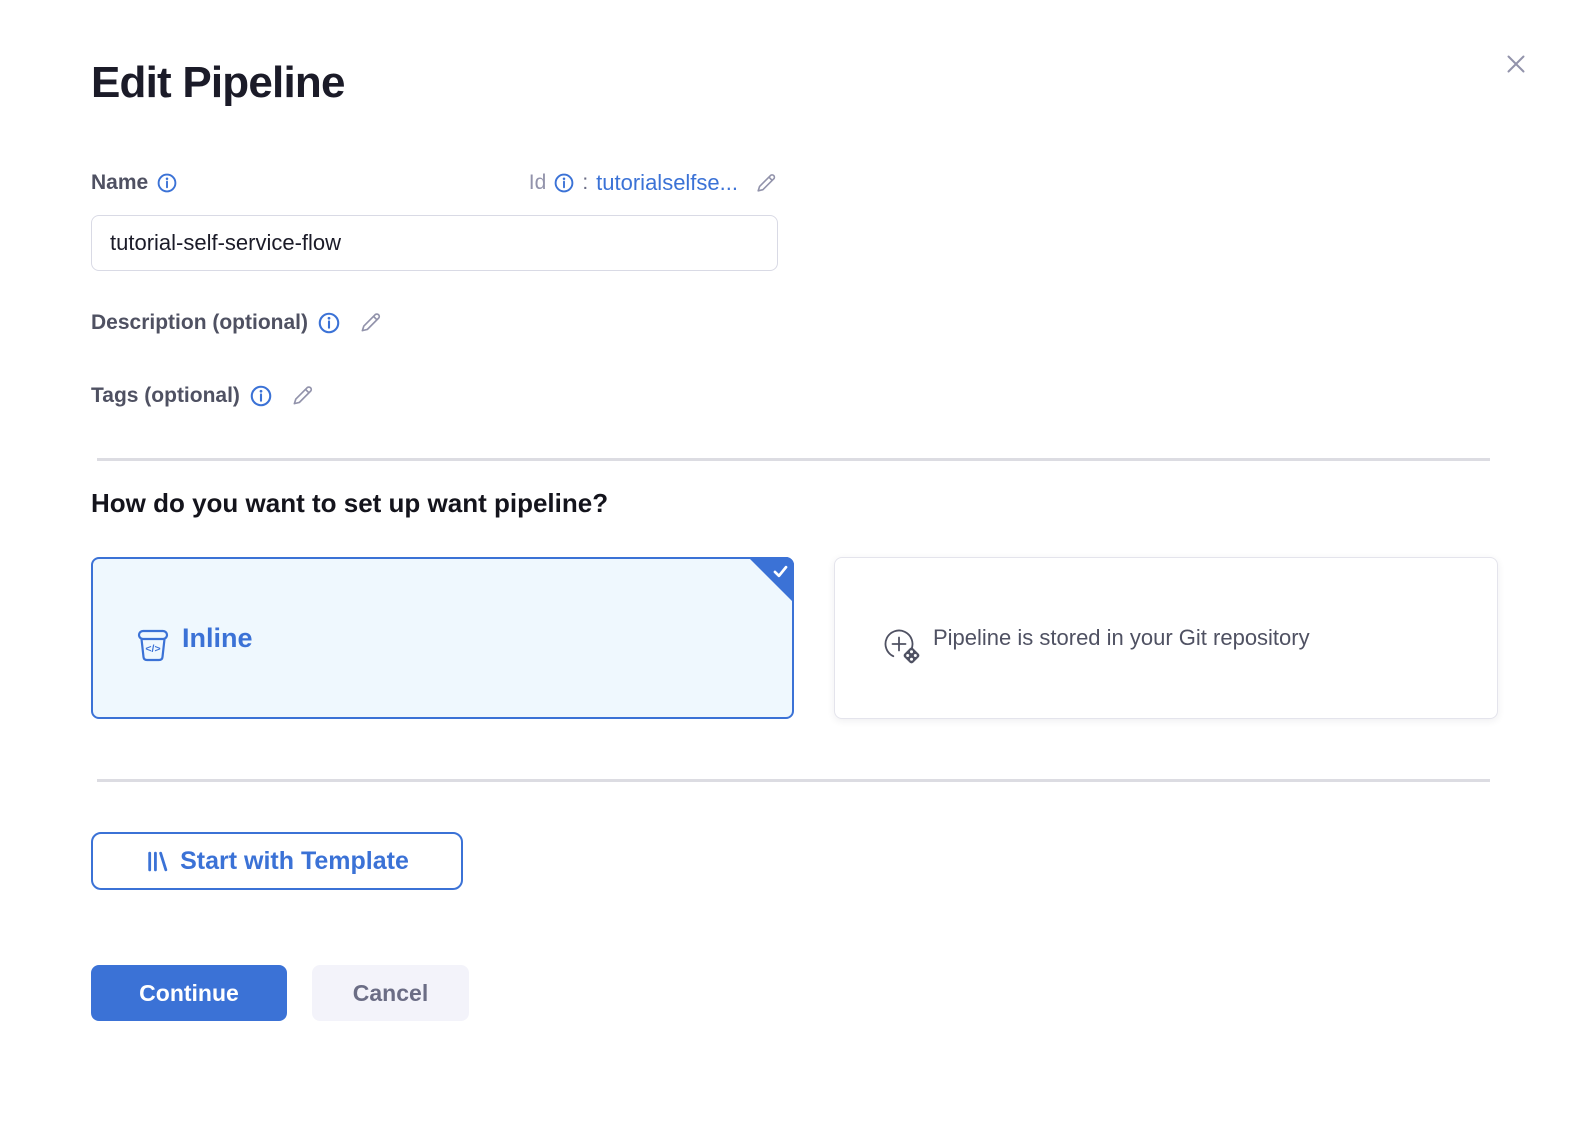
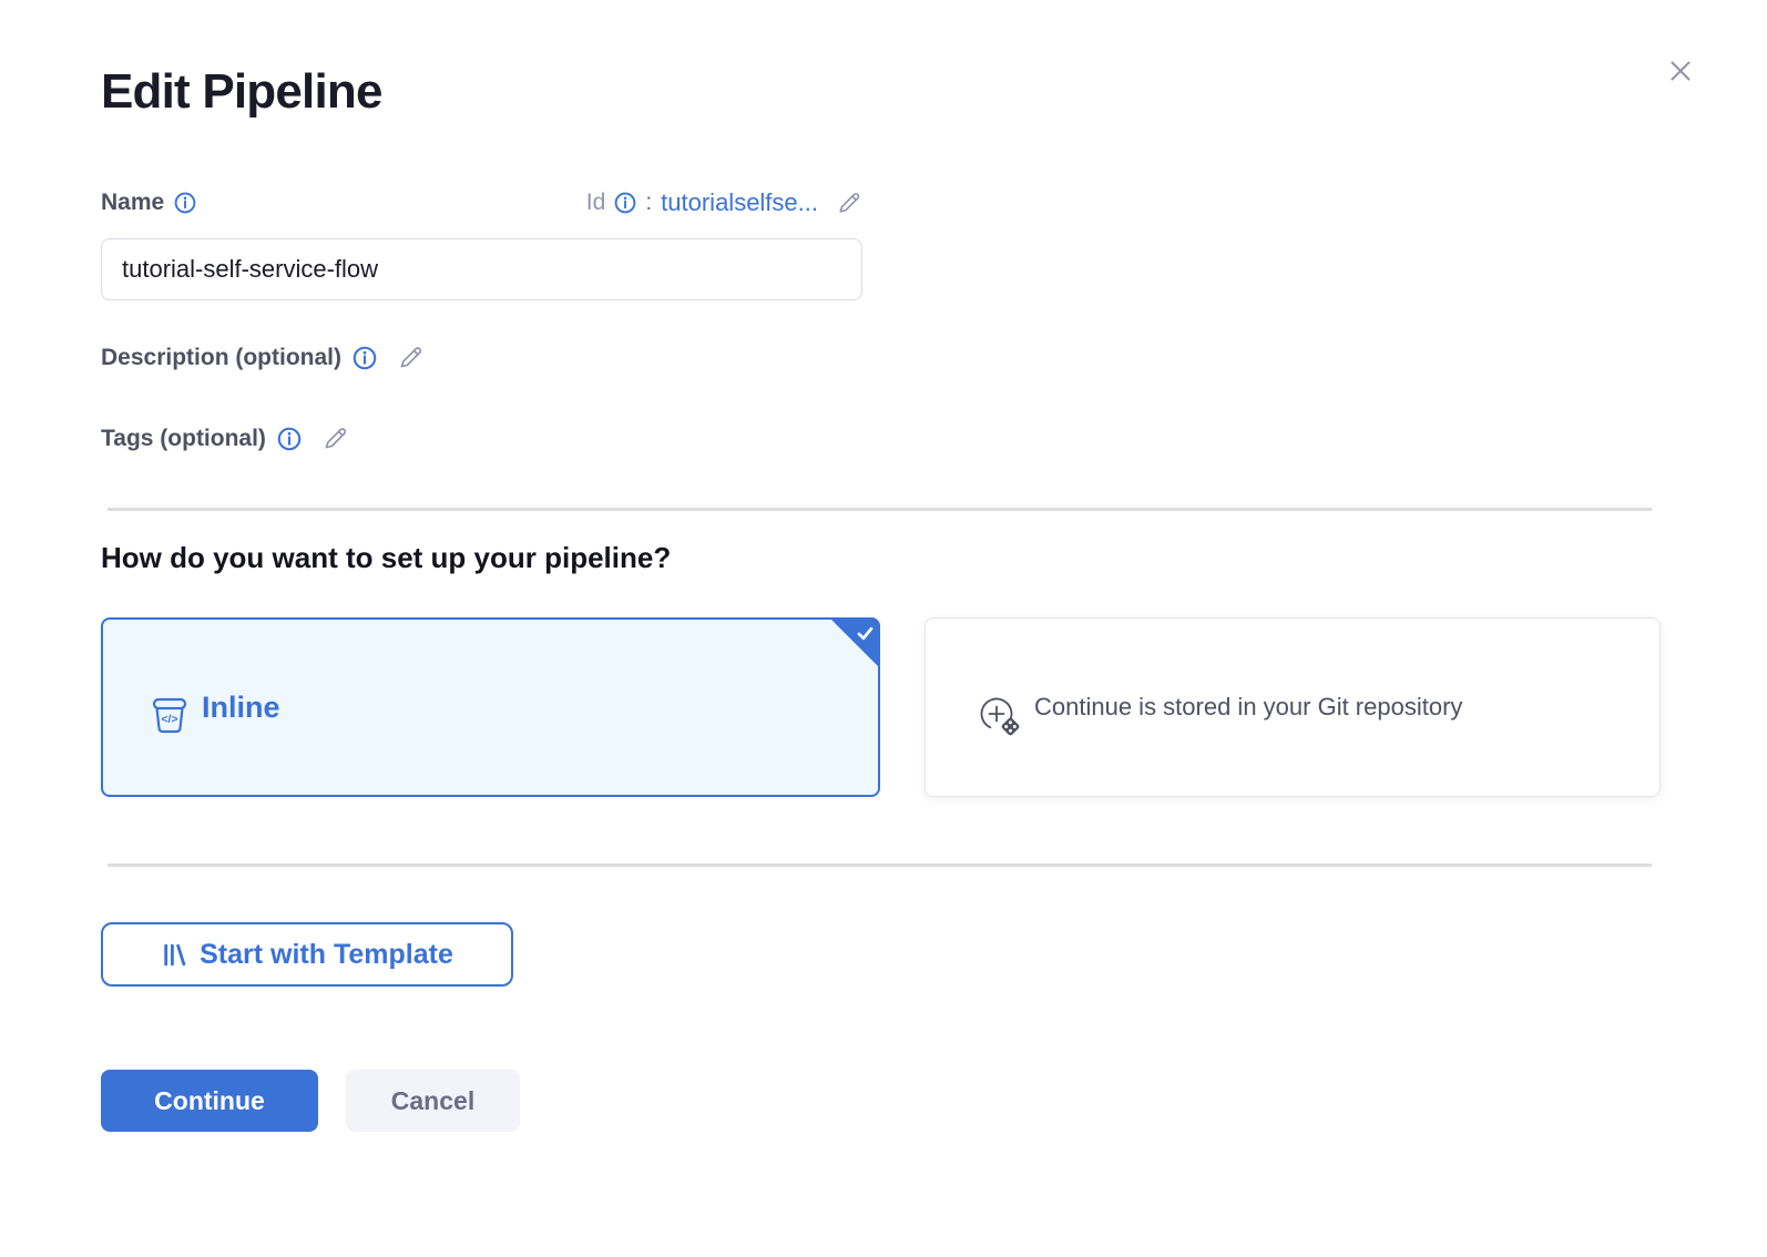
  Edit Pipeline
  Name
  Id
  :
  tutorialselfse...
  tutorial-self-service-flow
  Description (optional)
  Tags (optional)
- How do you want to set up want pipeline?
+ How do you want to set up your pipeline?
  </>
  Inline
- Pipeline is stored in your Git repository
+ Continue is stored in your Git repository
  Start with Template
  Continue
  Cancel
